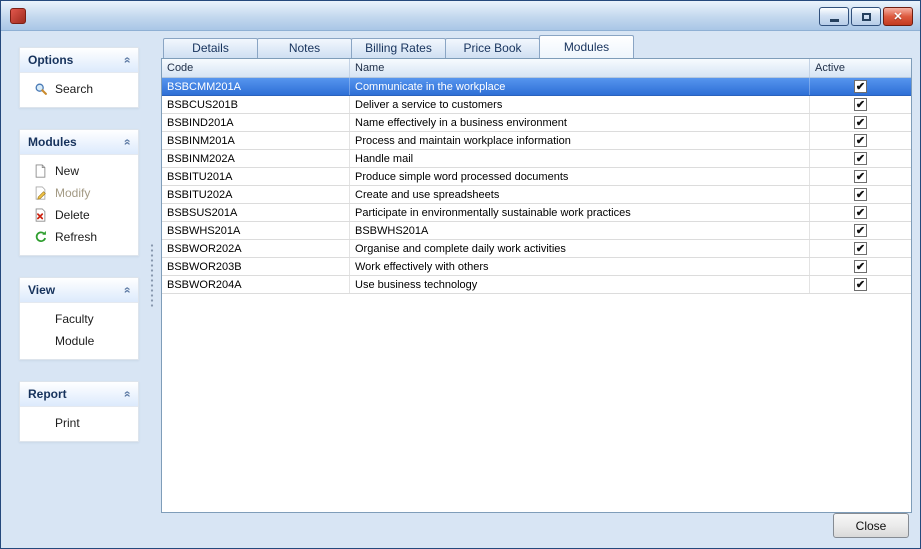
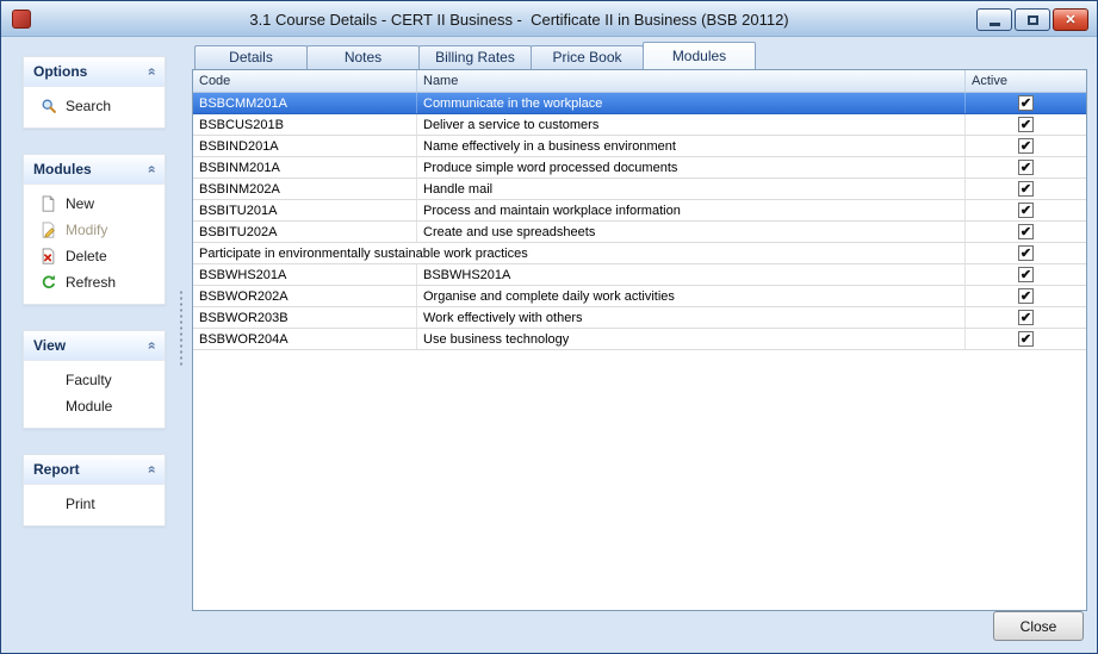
+ 3.1 Course Details - CERT II Business - Certificate II in Business (BSB 20112)
  ✕
  Options
  Search
  Modules
  New
  Modify
  Delete
  Refresh
  View
  Faculty
  Module
  Report
  Print
  Details
  Notes
  Billing Rates
  Price Book
  Modules
  Code
  Name
  Active
  BSBCMM201A
  Communicate in the workplace
  ✔
  BSBCUS201B
  Deliver a service to customers
  ✔
  BSBIND201A
  Name effectively in a business environment
  ✔
  BSBINM201A
- Process and maintain workplace information
+ Produce simple word processed documents
  ✔
  BSBINM202A
  Handle mail
  ✔
  BSBITU201A
- Produce simple word processed documents
+ Process and maintain workplace information
  ✔
  BSBITU202A
  Create and use spreadsheets
  ✔
- BSBSUS201A
  Participate in environmentally sustainable work practices
  ✔
  BSBWHS201A
  BSBWHS201A
  ✔
  BSBWOR202A
  Organise and complete daily work activities
  ✔
  BSBWOR203B
  Work effectively with others
  ✔
  BSBWOR204A
  Use business technology
  ✔
  Close
